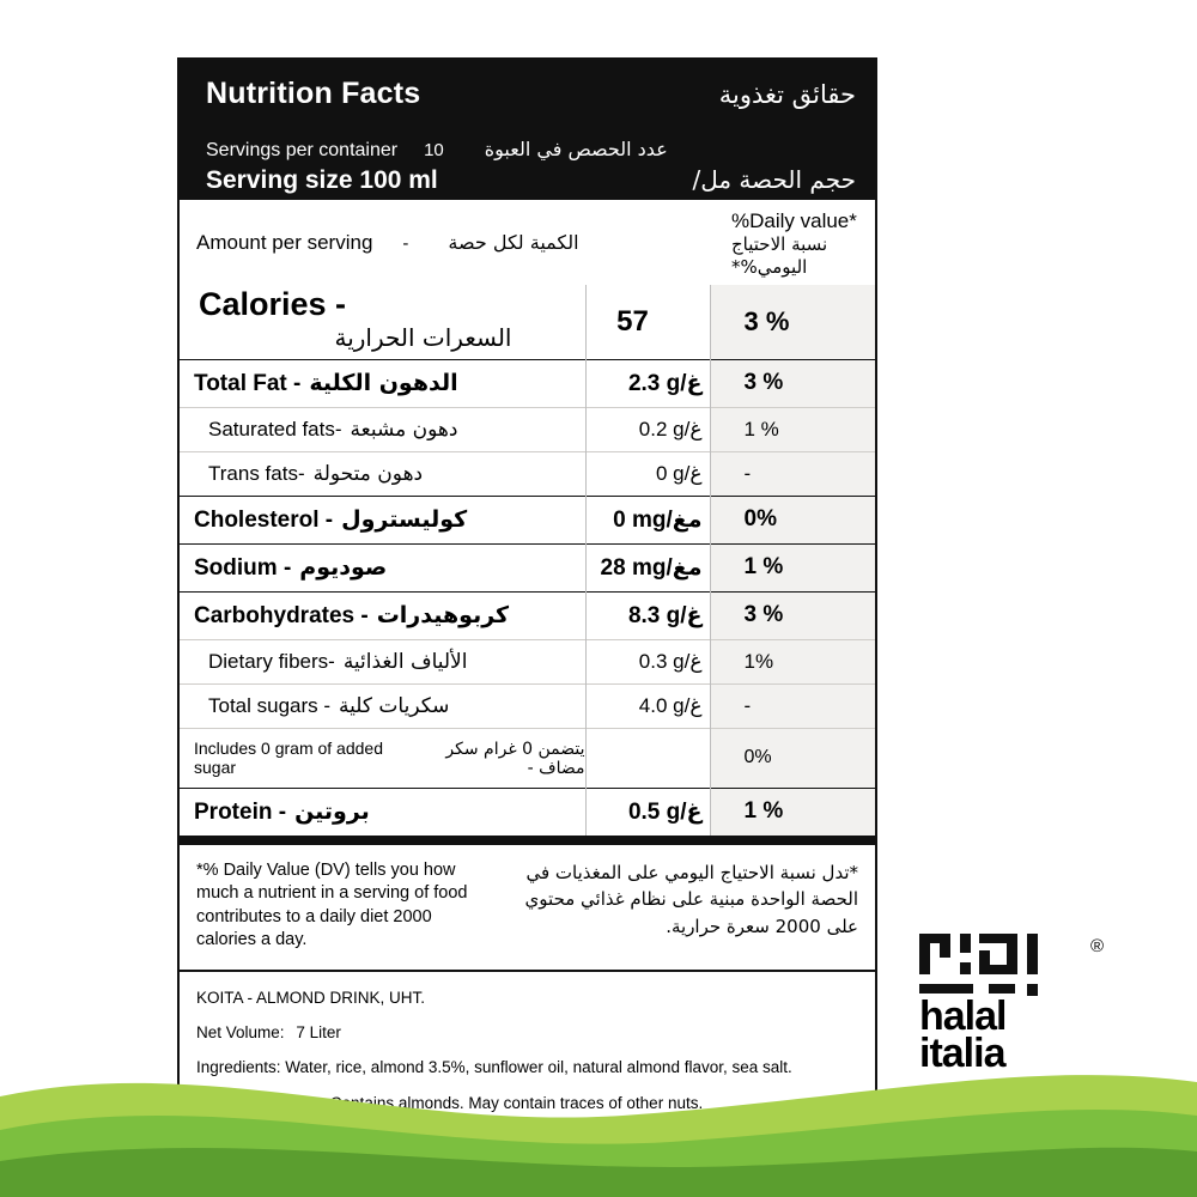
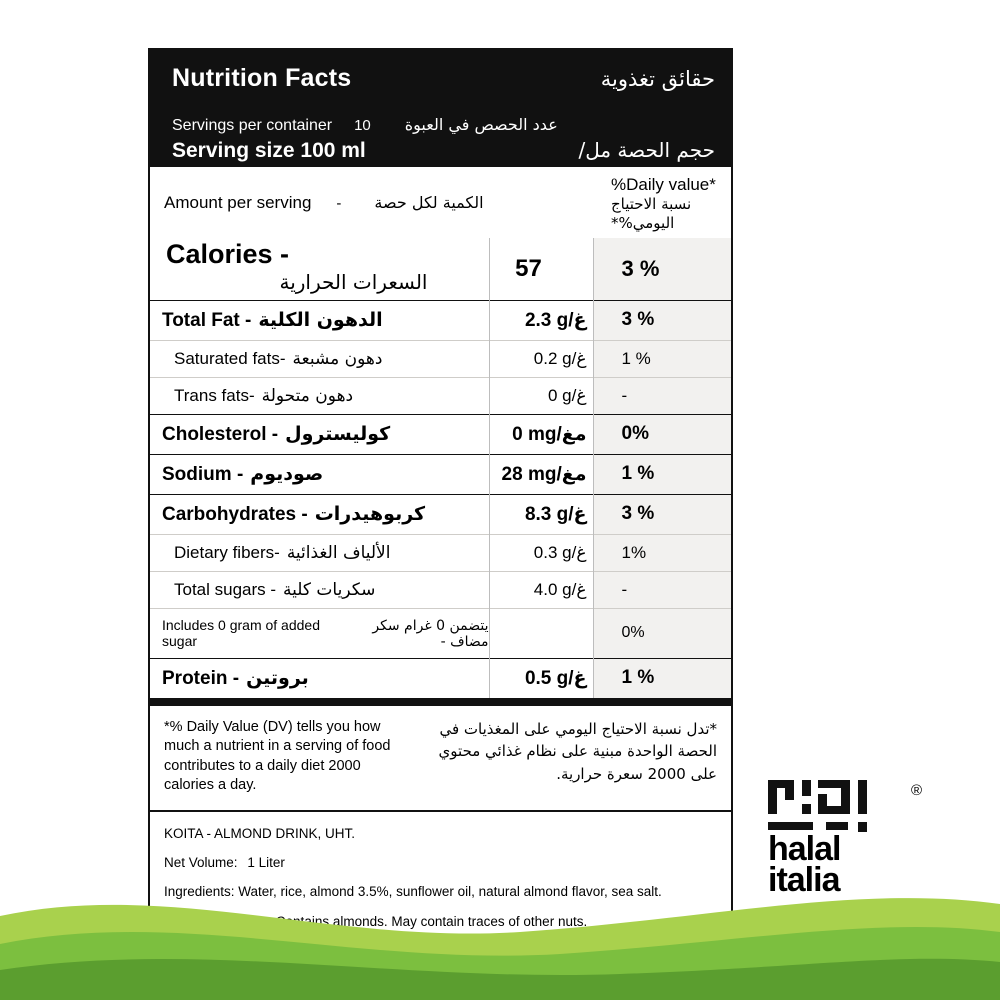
  Nutrition Facts
  حقائق تغذوية
  Servings per container
  10
  عدد الحصص في العبوة
  Serving size 100 ml
  حجم الحصة مل/
  Amount per serving - الكمية لكل حصة		%Daily value* نسبة الاحتياج اليومي%*
  Calories - السعرات الحرارية	57	3 %
  Total Fat - الدهون الكلية	2.3 g/غ	3 %
  Saturated fats- دهون مشبعة	0.2 g/غ	1 %
  Trans fats- دهون متحولة	0 g/غ	-
  Cholesterol - كوليسترول	0 mg/ مغ	0%
  Sodium - صوديوم	28 mg/ مغ	1 %
  Carbohydrates - كربوهيدرات	8.3 g/غ	3 %
  Dietary fibers- الألياف الغذائية	0.3 g/غ	1%
  Total sugars - سكريات كلية	4.0 g/غ	-
  Includes 0 gram of added sugarيتضمن 0 غرام سكر مضاف -		0%
  Protein - بروتين	0.5 g/غ	1 %
  *% Daily Value (DV) tells you how much a nutrient in a serving of food contributes to a daily diet 2000 calories a day.
  *تدل نسبة الاحتياج اليومي على المغذيات في الحصة الواحدة مبنية على نظام غذائي محتوي على 2000 سعرة حرارية.
  KOITA - ALMOND DRINK, UHT.
- Net Volume: 7 Liter
+ Net Volume: 1 Liter
  Ingredients: Water, rice, almond 3.5%, sunflower oil, natural almond flavor, sea salt.
  ®
  halal
  italia
